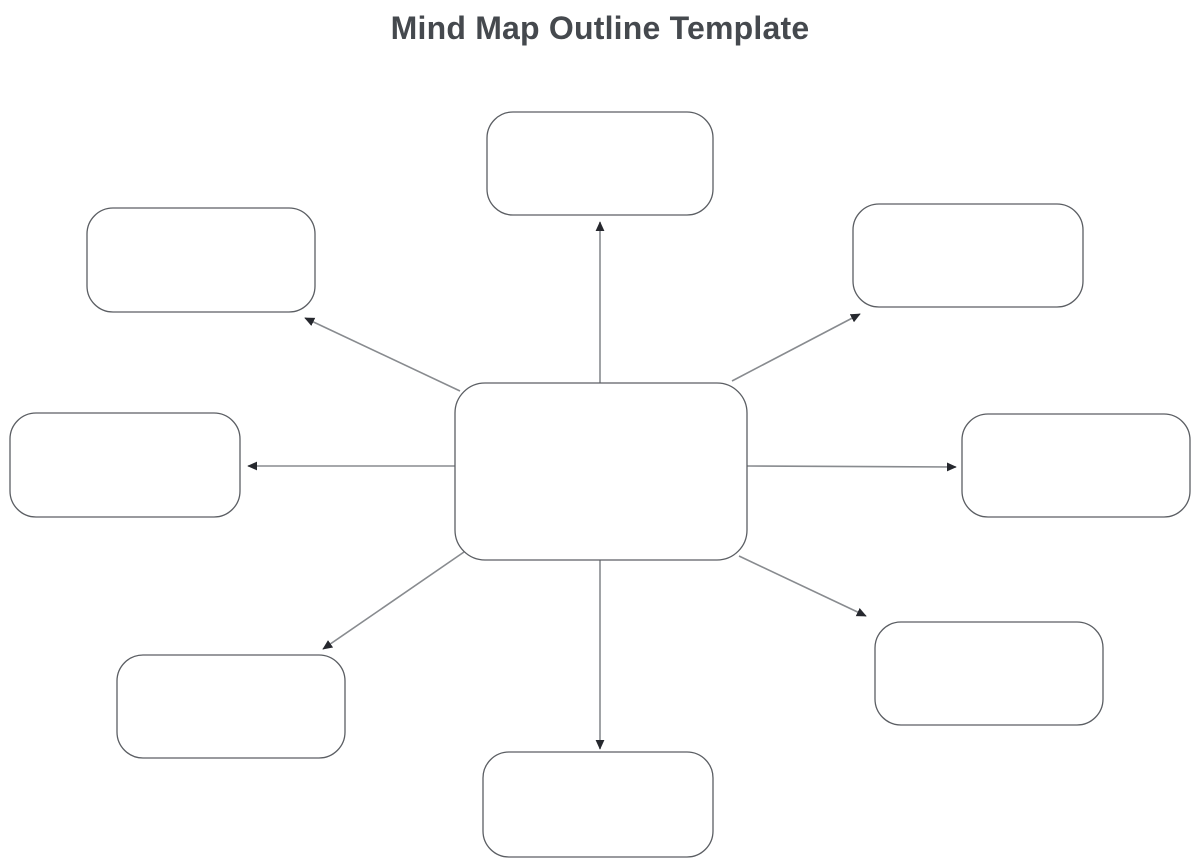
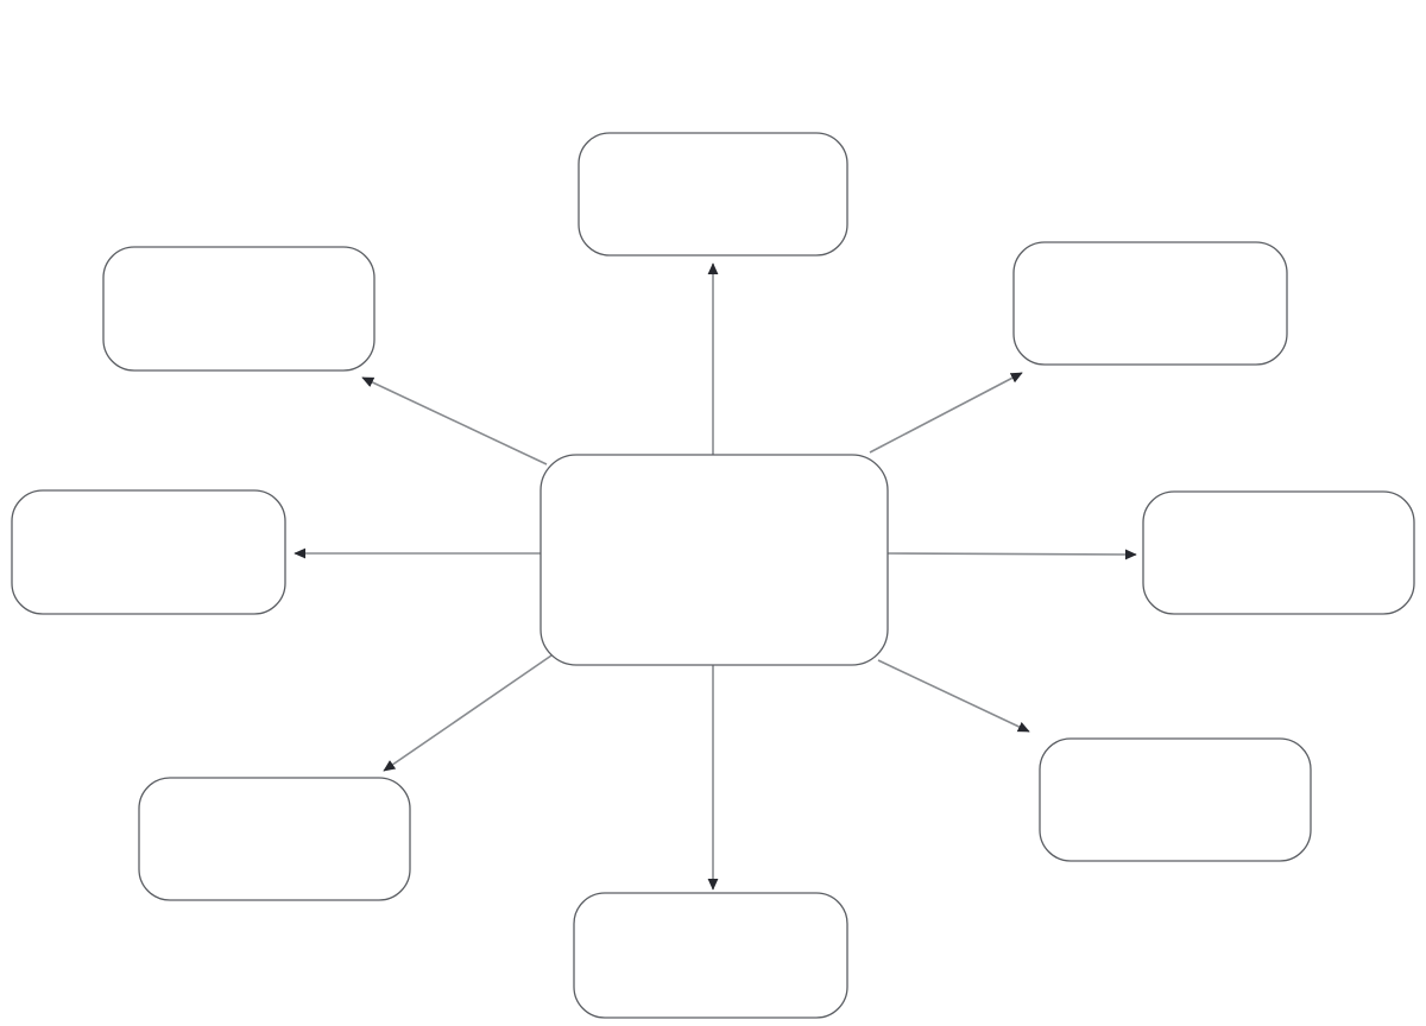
- Mind Map Outline Template
